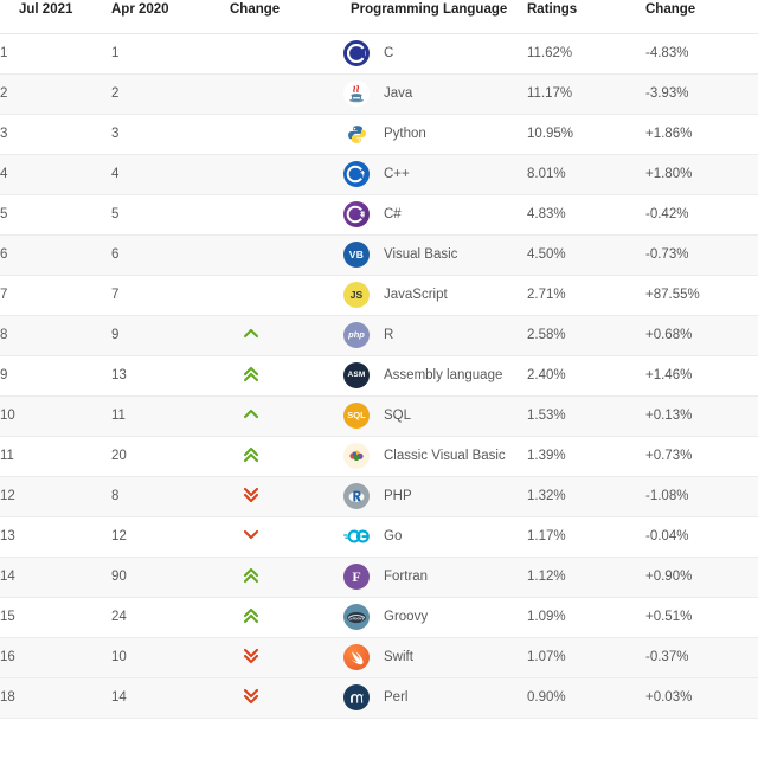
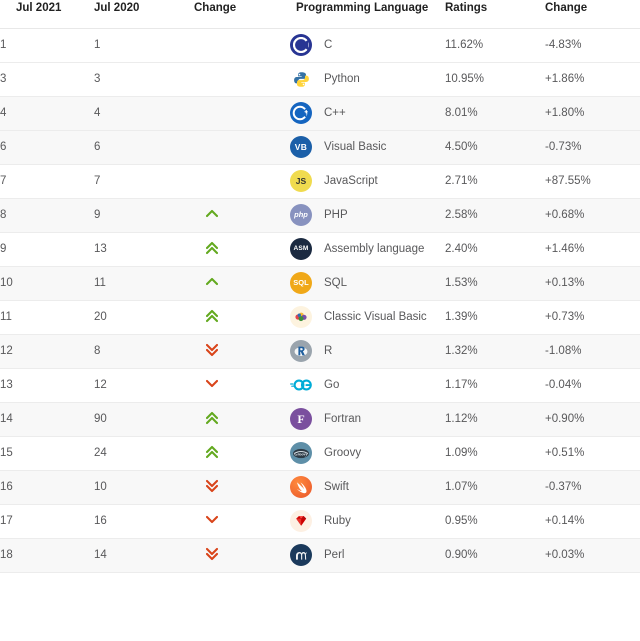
- Jul 2021	Apr 2020	Change	Programming Language	Ratings	Change
+ Jul 2021	Jul 2020	Change	Programming Language	Ratings	Change
  1	1		C	11.62%	-4.83%
- 2	2		Java	11.17%	-3.93%
  3	3		Python	10.95%	+1.86%
  4	4		C++	8.01%	+1.80%
- 5	5		C#	4.83%	-0.42%
  6	6		VB Visual Basic	4.50%	-0.73%
  7	7		JS JavaScript	2.71%	+87.55%
- 8	9		php R	2.58%	+0.68%
+ 8	9		php PHP	2.58%	+0.68%
  9	13		Assembly language	2.40%	+1.46%
  10	11		SQL SQL	1.53%	+0.13%
  11	20		Classic Visual Basic	1.39%	+0.73%
- 12	8		PHP	1.32%	-1.08%
+ 12	8		R	1.32%	-1.08%
  13	12		Go	1.17%	-0.04%
  14	90		F Fortran	1.12%	+0.90%
  15	24		Groovy	1.09%	+0.51%
  16	10		Swift	1.07%	-0.37%
+ 17	16		Ruby	0.95%	+0.14%
  18	14		Perl	0.90%	+0.03%
